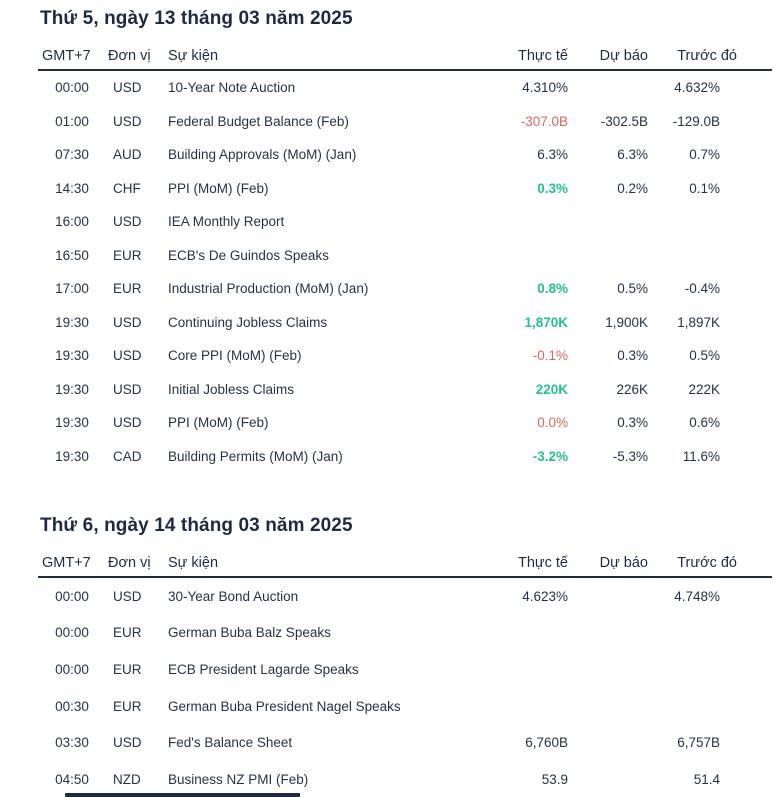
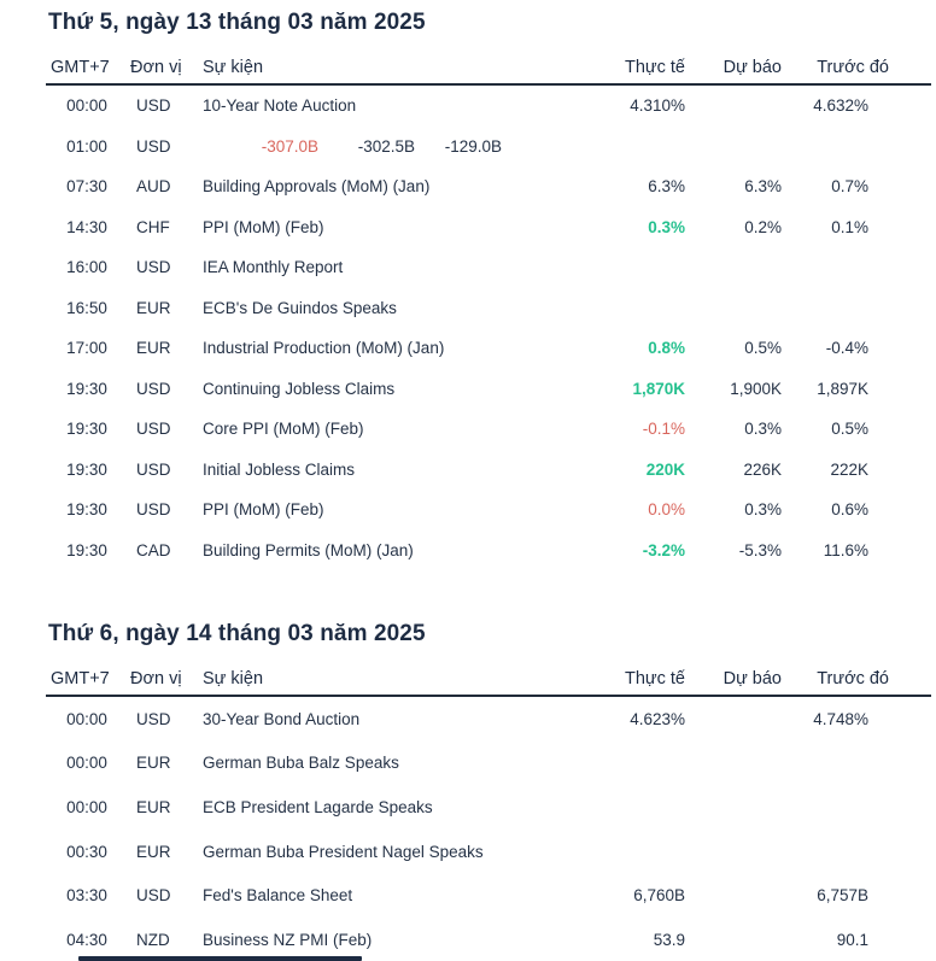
  Thứ 5, ngày 13 tháng 03 năm 2025
  GMT+7
  Đơn vị
  Sự kiện
  Thực tế
  Dự báo
  Trước đó
  00:00
  USD
  10-Year Note Auction
  4.310%
  4.632%
  01:00
  USD
- Federal Budget Balance (Feb)
  -307.0B
  -302.5B
  -129.0B
  07:30
  AUD
  Building Approvals (MoM) (Jan)
  6.3%
  6.3%
  0.7%
  14:30
  CHF
  PPI (MoM) (Feb)
  0.3%
  0.2%
  0.1%
  16:00
  USD
  IEA Monthly Report
  16:50
  EUR
  ECB's De Guindos Speaks
  17:00
  EUR
  Industrial Production (MoM) (Jan)
  0.8%
  0.5%
  -0.4%
  19:30
  USD
  Continuing Jobless Claims
  1,870K
  1,900K
  1,897K
  19:30
  USD
  Core PPI (MoM) (Feb)
  -0.1%
  0.3%
  0.5%
  19:30
  USD
  Initial Jobless Claims
  220K
  226K
  222K
  19:30
  USD
  PPI (MoM) (Feb)
  0.0%
  0.3%
  0.6%
  19:30
  CAD
  Building Permits (MoM) (Jan)
  -3.2%
  -5.3%
  11.6%
  Thứ 6, ngày 14 tháng 03 năm 2025
  GMT+7
  Đơn vị
  Sự kiện
  Thực tế
  Dự báo
  Trước đó
  00:00
  USD
  30-Year Bond Auction
  4.623%
  4.748%
  00:00
  EUR
  German Buba Balz Speaks
  00:00
  EUR
  ECB President Lagarde Speaks
  00:30
  EUR
  German Buba President Nagel Speaks
  03:30
  USD
  Fed's Balance Sheet
  6,760B
  6,757B
- 04:50
+ 04:30
  NZD
  Business NZ PMI (Feb)
  53.9
- 51.4
+ 90.1
